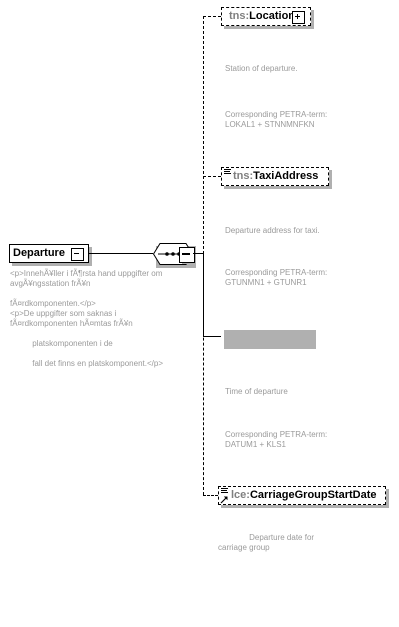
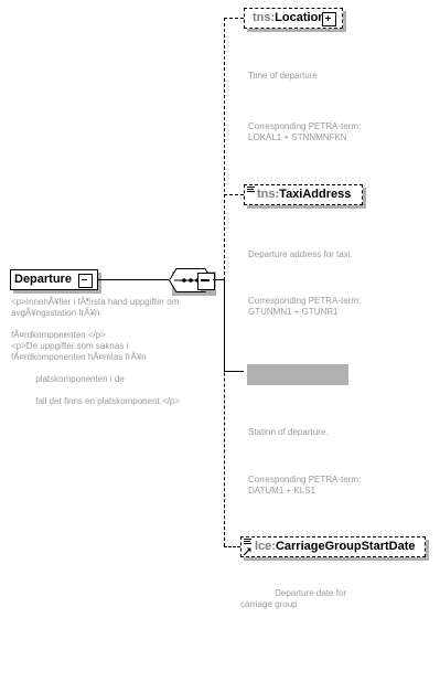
  Departure
  <p>InnehÃ¥ller i fÃ¶rsta hand uppgifter om avgÃ¥ngsstation frÃ¥n
  fÃ¤rdkomponenten.</p>
  <p>De uppgifter som saknas i fÃ¤rdkomponenten hÃ¤mtas frÃ¥n
  platskomponenten i de
  fall det finns en platskomponent.</p>
  tns:Locatio
- Station of departure.
+ Time of departure
  Corresponding PETRA-term:
  LOKAL1 + STNNMNFKN
  tns:TaxiAddress
  Departure address for taxi.
  Corresponding PETRA-term:
  GTUNMN1 + GTUNR1
- Time of departure
+ Station of departure.
  Corresponding PETRA-term:
  DATUM1 + KLS1
  lce:CarriageGroupStartDate
  Departure date for
  carriage group
